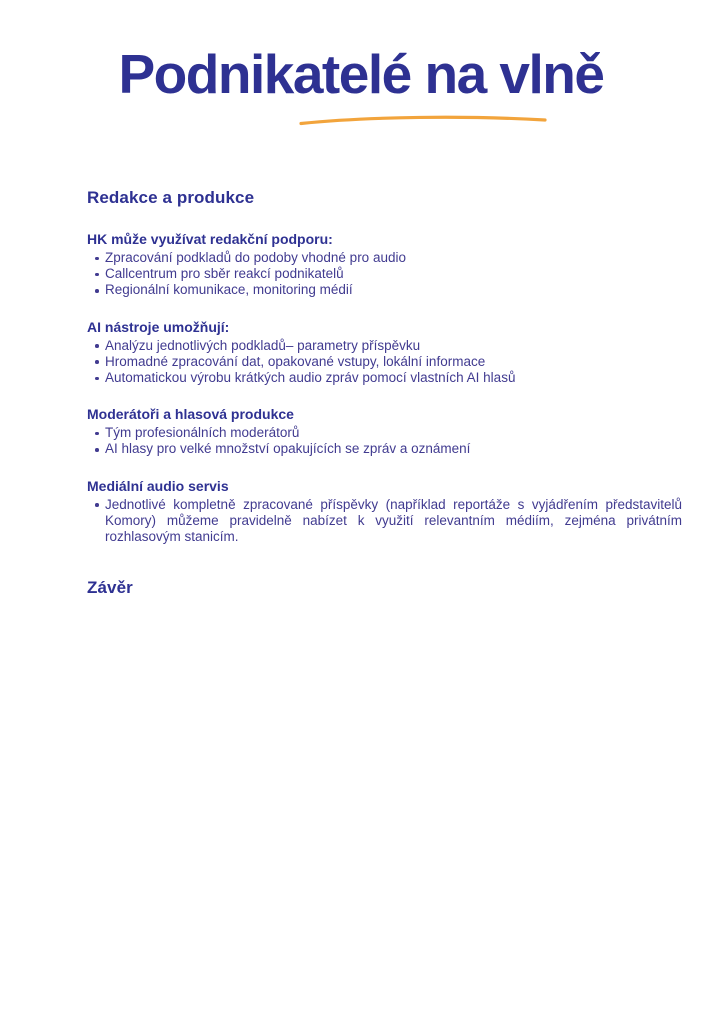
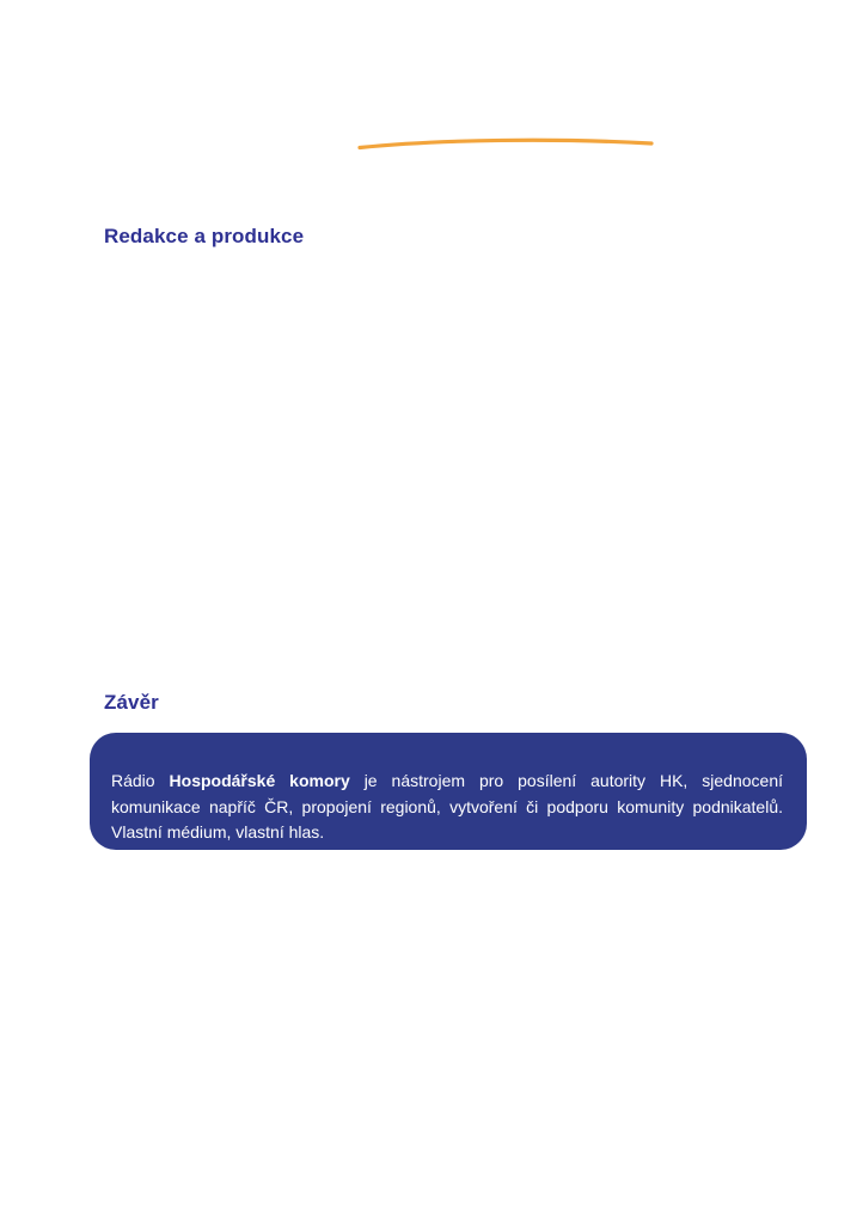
- Podnikatelé na vlně
  Redakce a produkce
- HK může využívat redakční podporu:
- Zpracování podkladů do podoby vhodné pro audio
- Callcentrum pro sběr reakcí podnikatelů
- Regionální komunikace, monitoring médií
- AI nástroje umožňují:
- Analýzu jednotlivých podkladů– parametry příspěvku
- Hromadné zpracování dat, opakované vstupy, lokální informace
- Automatickou výrobu krátkých audio zpráv pomocí vlastních AI hlasů
- Moderátoři a hlasová produkce
- Tým profesionálních moderátorů
- AI hlasy pro velké množství opakujících se zpráv a oznámení
- Mediální audio servis
- Jednotlivé kompletně zpracované příspěvky (například reportáže s vyjádřením představitelů Komory) můžeme pravidelně nabízet k využití relevantním médiím, zejména privátním rozhlasovým stanicím.
  Závěr
+ Rádio Hospodářské komory je nástrojem pro posílení autority HK, sjednocení komunikace napříč ČR, propojení regionů, vytvoření či podporu komunity podnikatelů. Vlastní médium, vlastní hlas.
